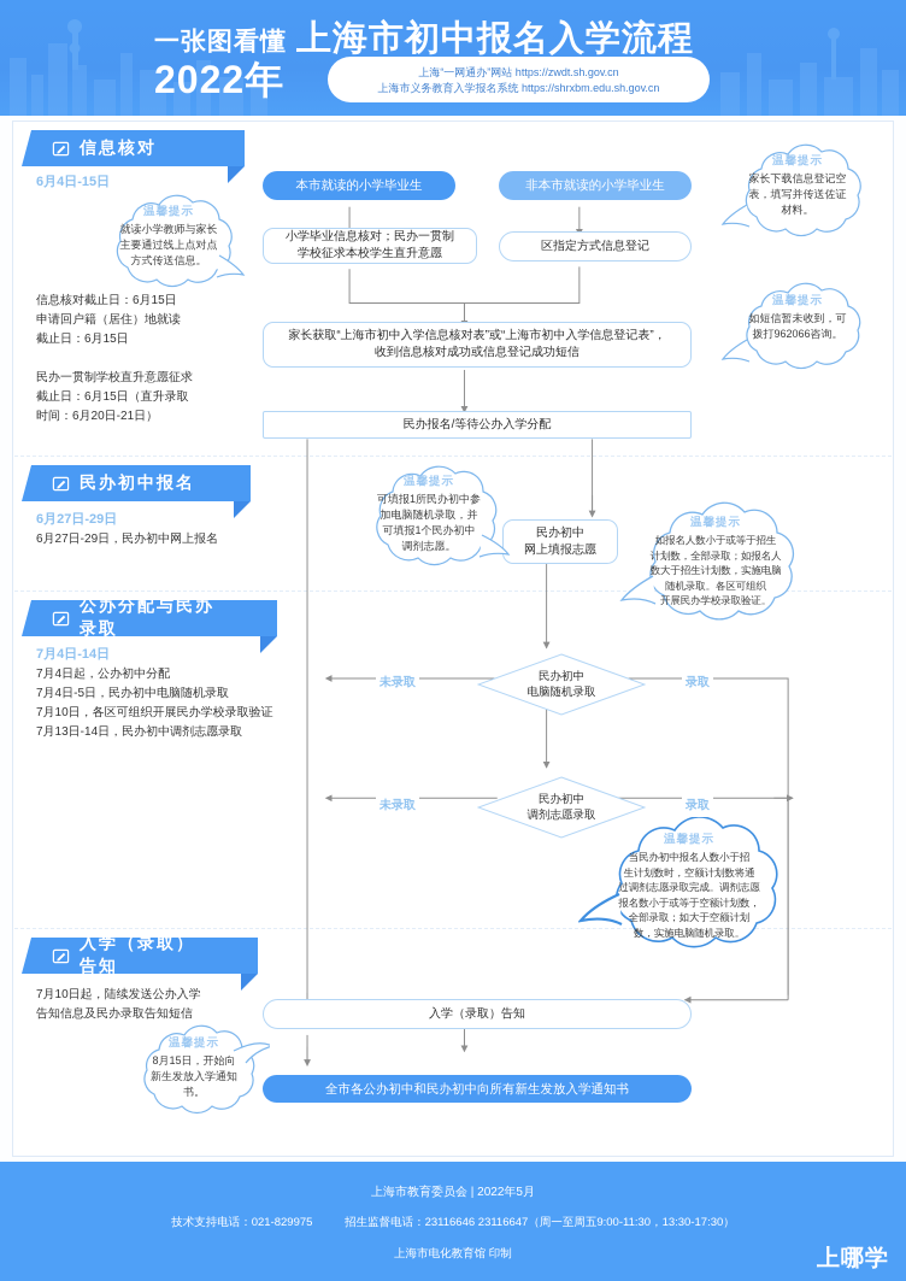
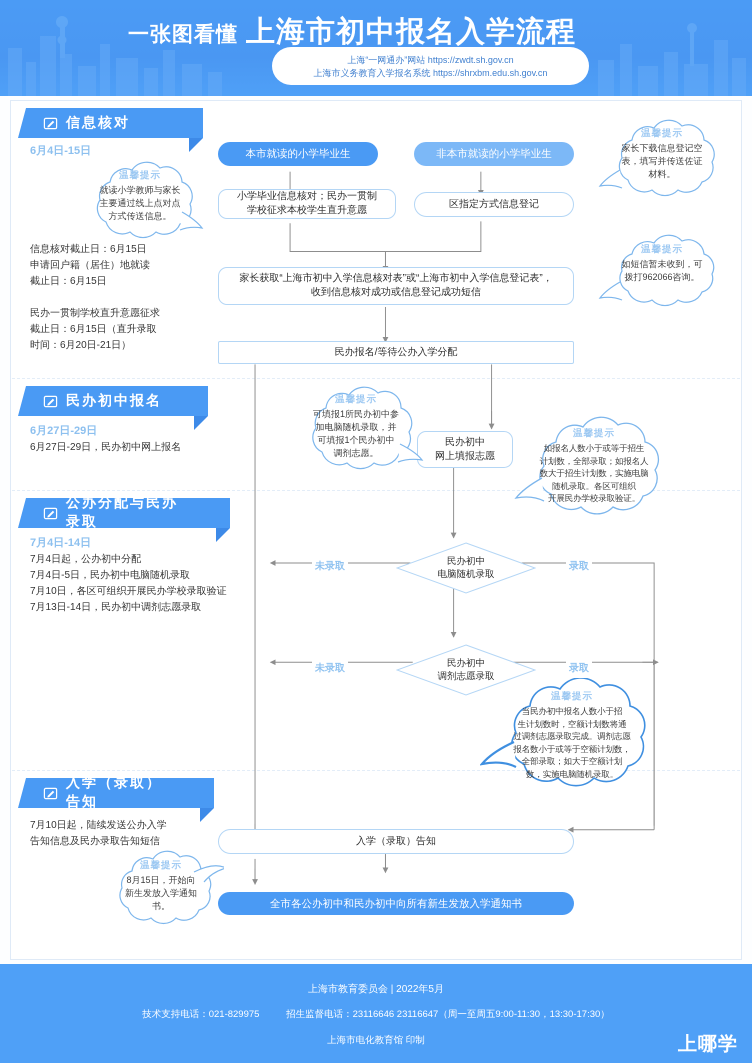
  一张图看懂
  上海市初中报名入学流程
- 2022年
  上海“一网通办”网站 https://zwdt.sh.gov.cn
  上海市义务教育入学报名系统 https://shrxbm.edu.sh.gov.cn
  信息核对
  6月4日-15日
  信息核对截止日：6月15日
  申请回户籍（居住）地就读
  截止日：6月15日
  民办一贯制学校直升意愿征求
  截止日：6月15日（直升录取
  时间：6月20日-21日）
  民办初中报名
  6月27日-29日
  6月27日-29日，民办初中网上报名
  公办分配与民办录取
  7月4日-14日
  7月4日起，公办初中分配
  7月4日-5日，民办初中电脑随机录取
  7月10日，各区可组织开展民办学校录取验证
  7月13日-14日，民办初中调剂志愿录取
  入学（录取）告知
  7月10日起，陆续发送公办入学
  告知信息及民办录取告知短信
  本市就读的小学毕业生
  非本市就读的小学毕业生
  小学毕业信息核对；民办一贯制
  学校征求本校学生直升意愿
  区指定方式信息登记
  家长获取“上海市初中入学信息核对表”或“上海市初中入学信息登记表”，
  收到信息核对成功或信息登记成功短信
  民办报名/等待公办入学分配
  民办初中
  网上填报志愿
  民办初中
  电脑随机录取
  民办初中
  调剂志愿录取
  入学（录取）告知
  全市各公办初中和民办初中向所有新生发放入学通知书
  未录取
  录取
  未录取
  录取
  温馨提示
  就读小学教师与家长
  主要通过线上点对点
  方式传送信息。
  温馨提示
  家长下载信息登记空
  表，填写并传送佐证
  材料。
  温馨提示
  如短信暂未收到，可
  拨打962066咨询。
  温馨提示
  可填报1所民办初中参
  加电脑随机录取，并
  可填报1个民办初中
  调剂志愿。
  温馨提示
  如报名人数小于或等于招生
  计划数，全部录取；如报名人
  数大于招生计划数，实施电脑
  随机录取。各区可组织
  开展民办学校录取验证。
  温馨提示
  当民办初中报名人数小于招
  生计划数时，空额计划数将通
  过调剂志愿录取完成。调剂志愿
  报名数小于或等于空额计划数，
  全部录取；如大于空额计划
  数，实施电脑随机录取。
  温馨提示
  8月15日，开始向
  新生发放入学通知
  书。
  上海市教育委员会 | 2022年5月
  技术支持电话：021-829975 招生监督电话：23116646 23116647（周一至周五9:00-11:30，13:30-17:30）
  上海市电化教育馆 印制
  上哪学
